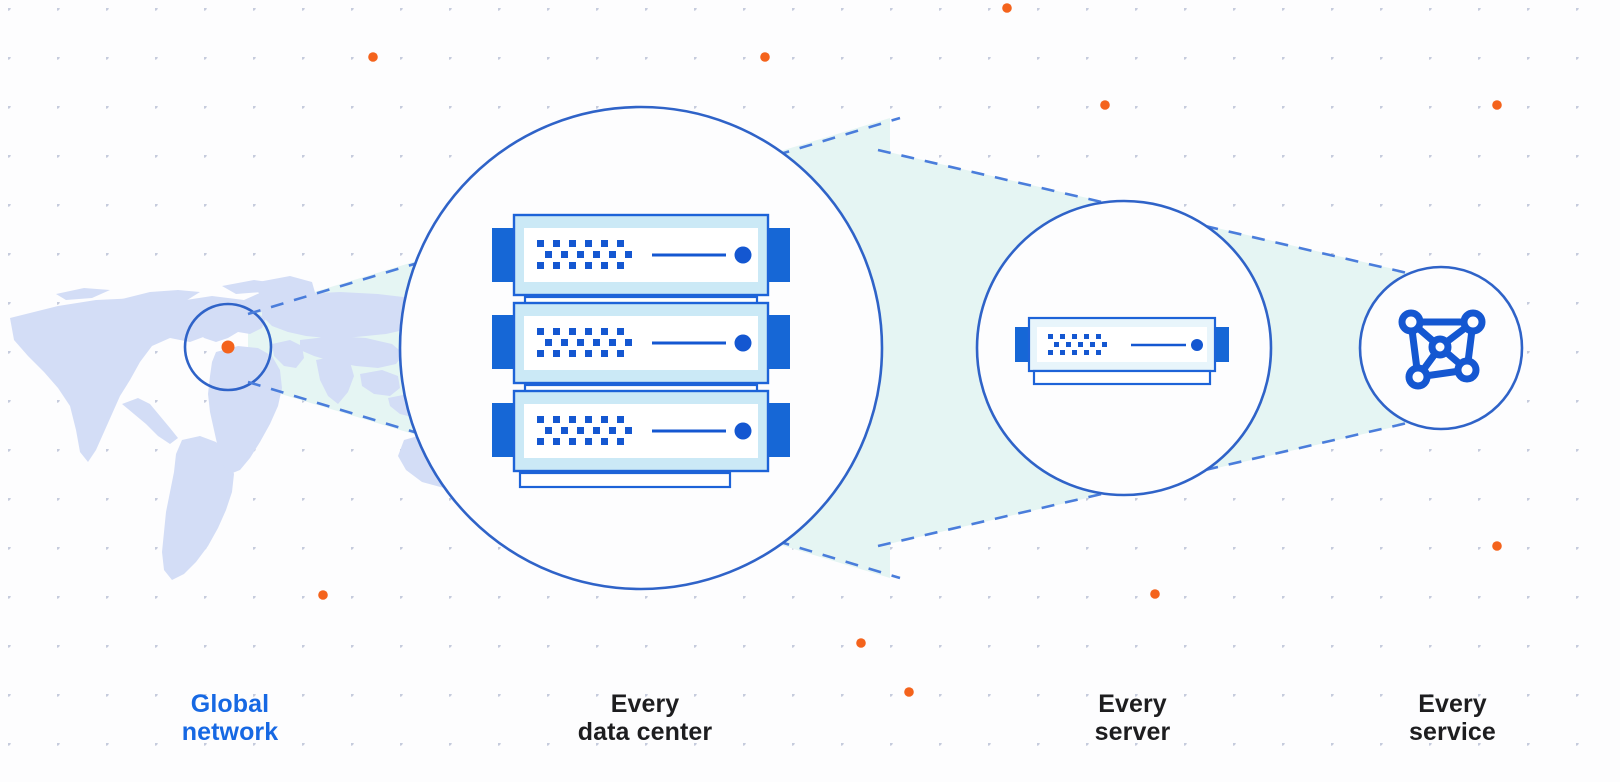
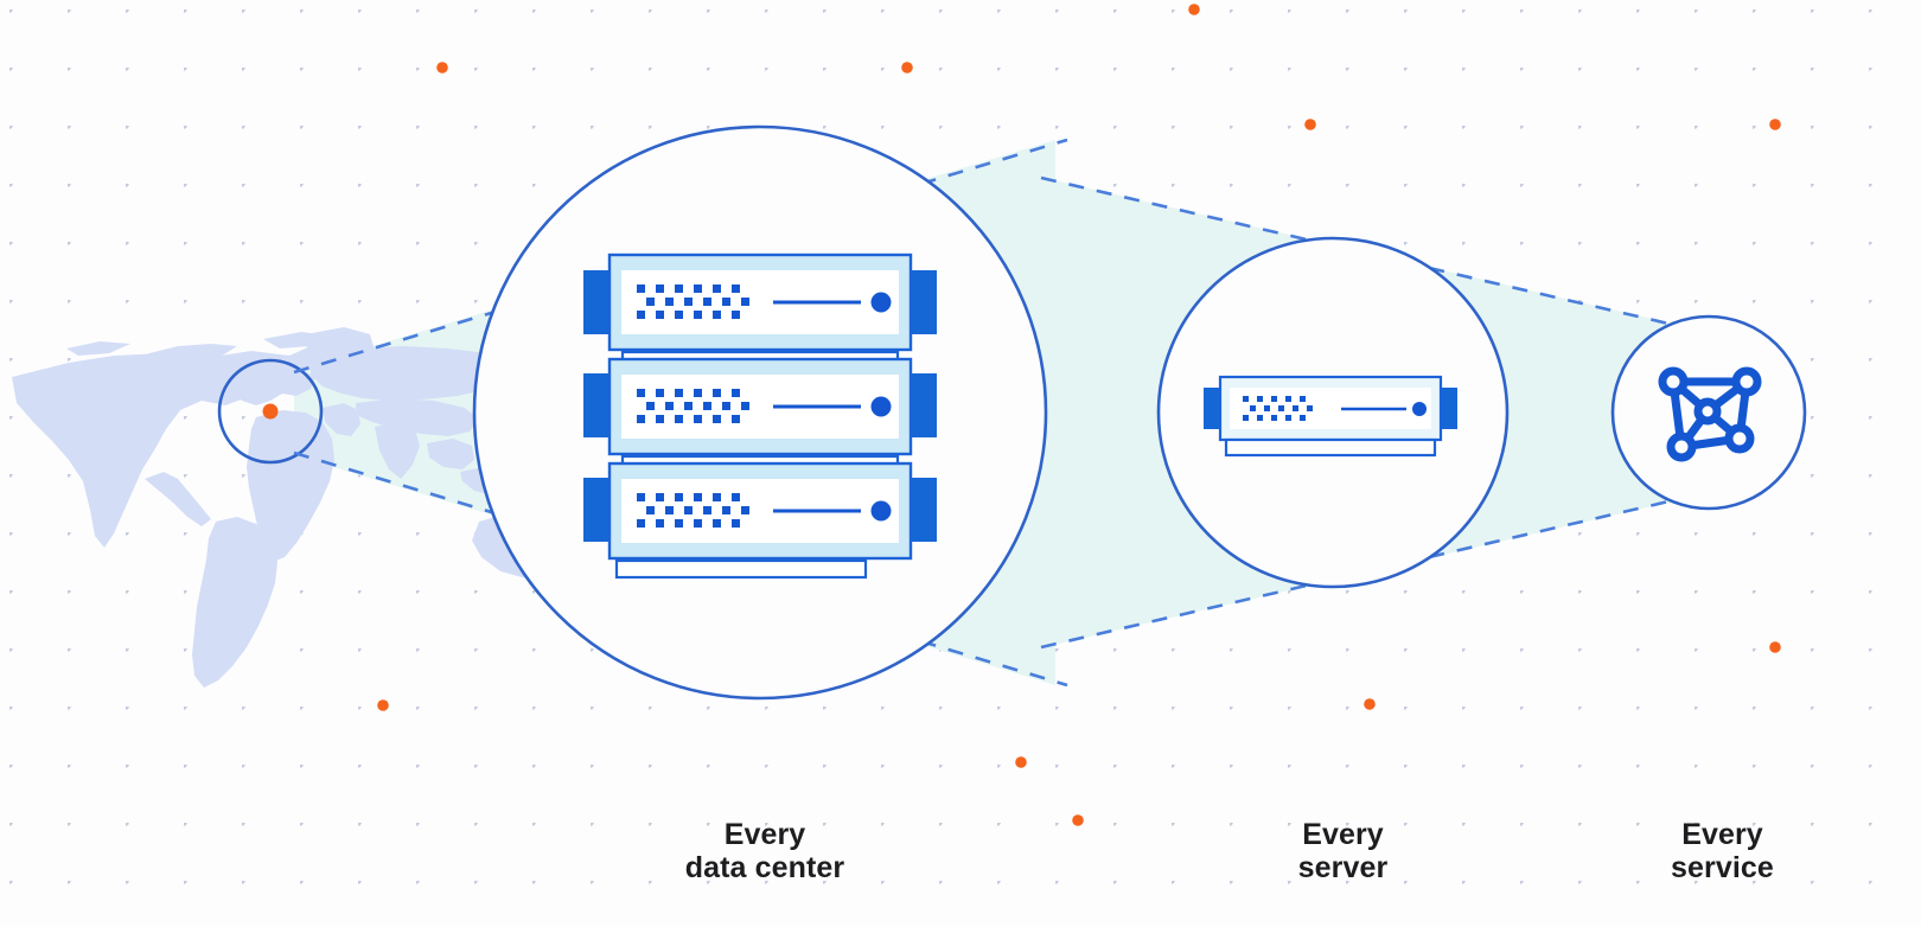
- Global
- network
  Every
  data center
  Every
  server
  Every
  service
